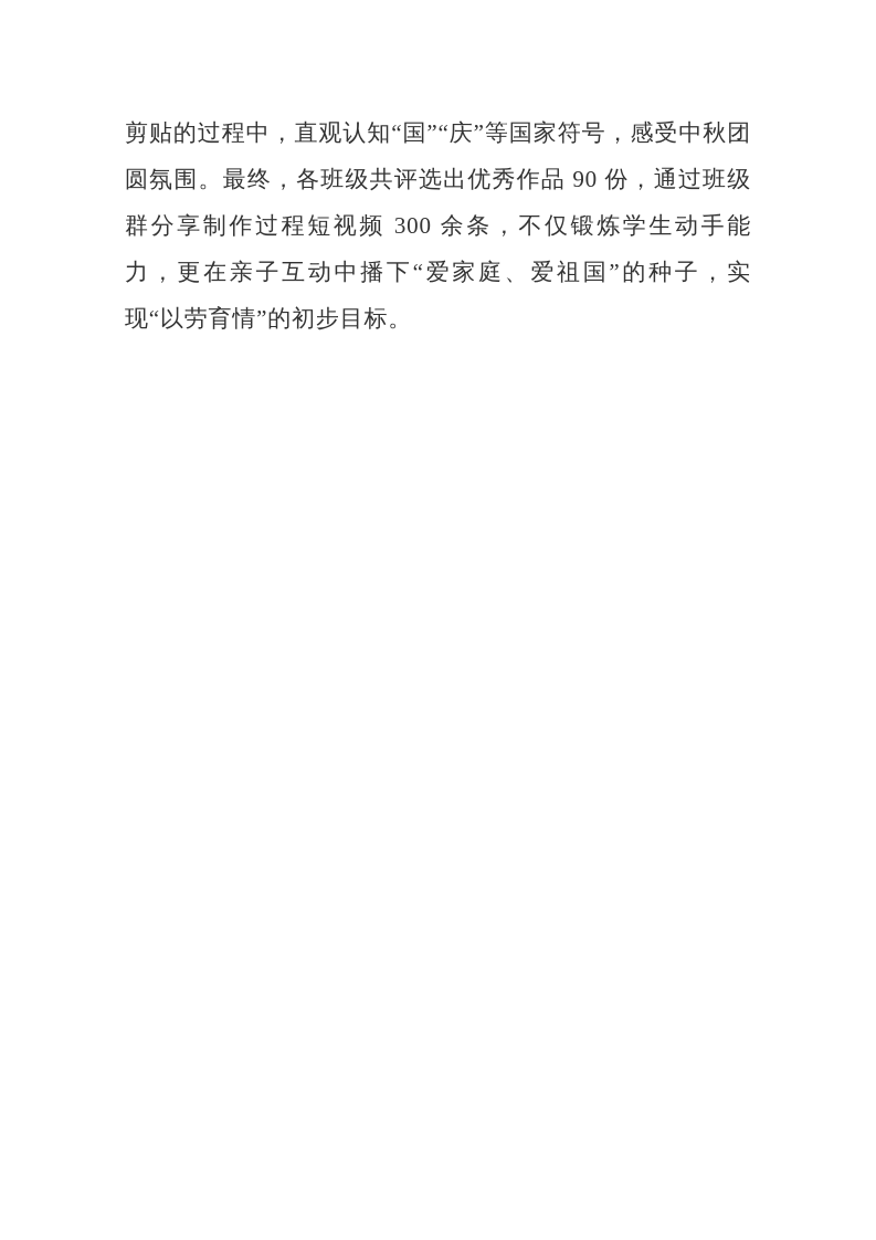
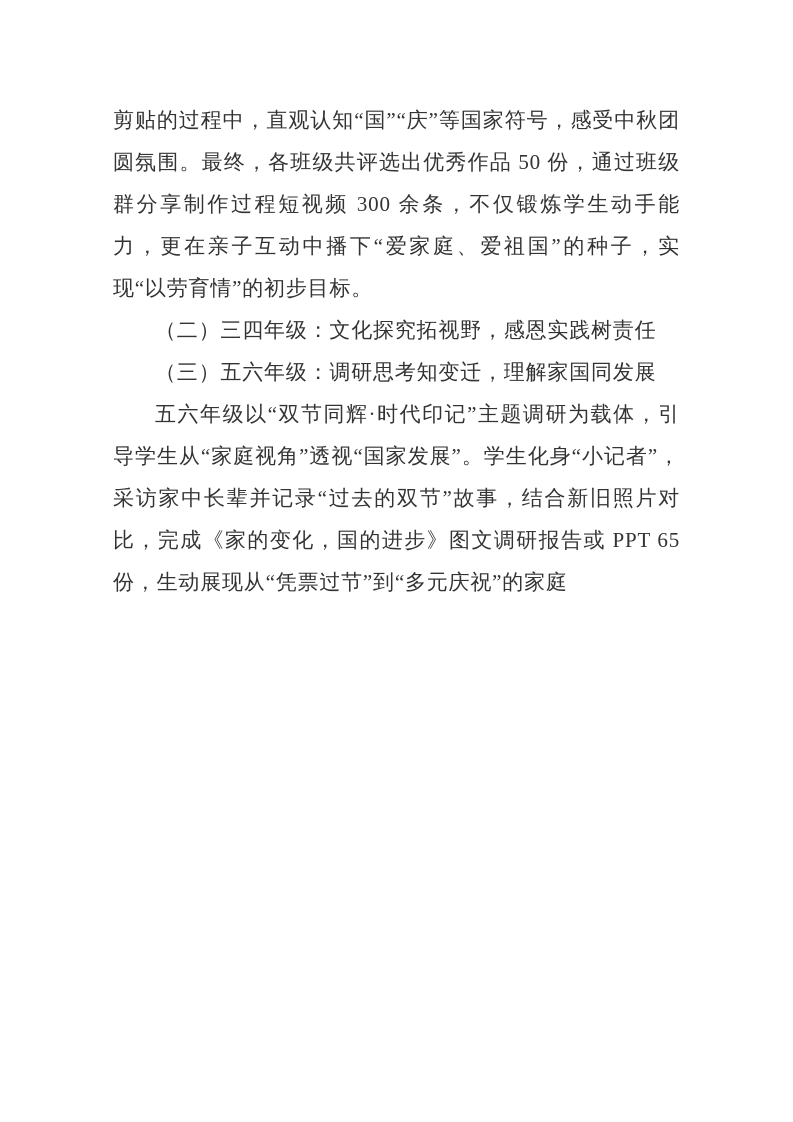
- 剪贴的过程中，直观认知“国”“庆”等国家符号，感受中秋团圆氛围。最终，各班级共评选出优秀作品 90 份，通过班级群分享制作过程短视频 300 余条，不仅锻炼学生动手能力，更在亲子互动中播下“爱家庭、爱祖国”的种子，实现“以劳育情”的初步目标。
+ 剪贴的过程中，直观认知“国”“庆”等国家符号，感受中秋团圆氛围。最终，各班级共评选出优秀作品 50 份，通过班级群分享制作过程短视频 300 余条，不仅锻炼学生动手能力，更在亲子互动中播下“爱家庭、爱祖国”的种子，实现“以劳育情”的初步目标。
+ （二）三四年级：文化探究拓视野，感恩实践树责任
+ （三）五六年级：调研思考知变迁，理解家国同发展
+ 五六年级以“双节同辉·时代印记”主题调研为载体，引导学生从“家庭视角”透视“国家发展”。学生化身“小记者”，采访家中长辈并记录“过去的双节”故事，结合新旧照片对比，完成《家的变化，国的进步》图文调研报告或 PPT 65 份，生动展现从“凭票过节”到“多元庆祝”的家庭
